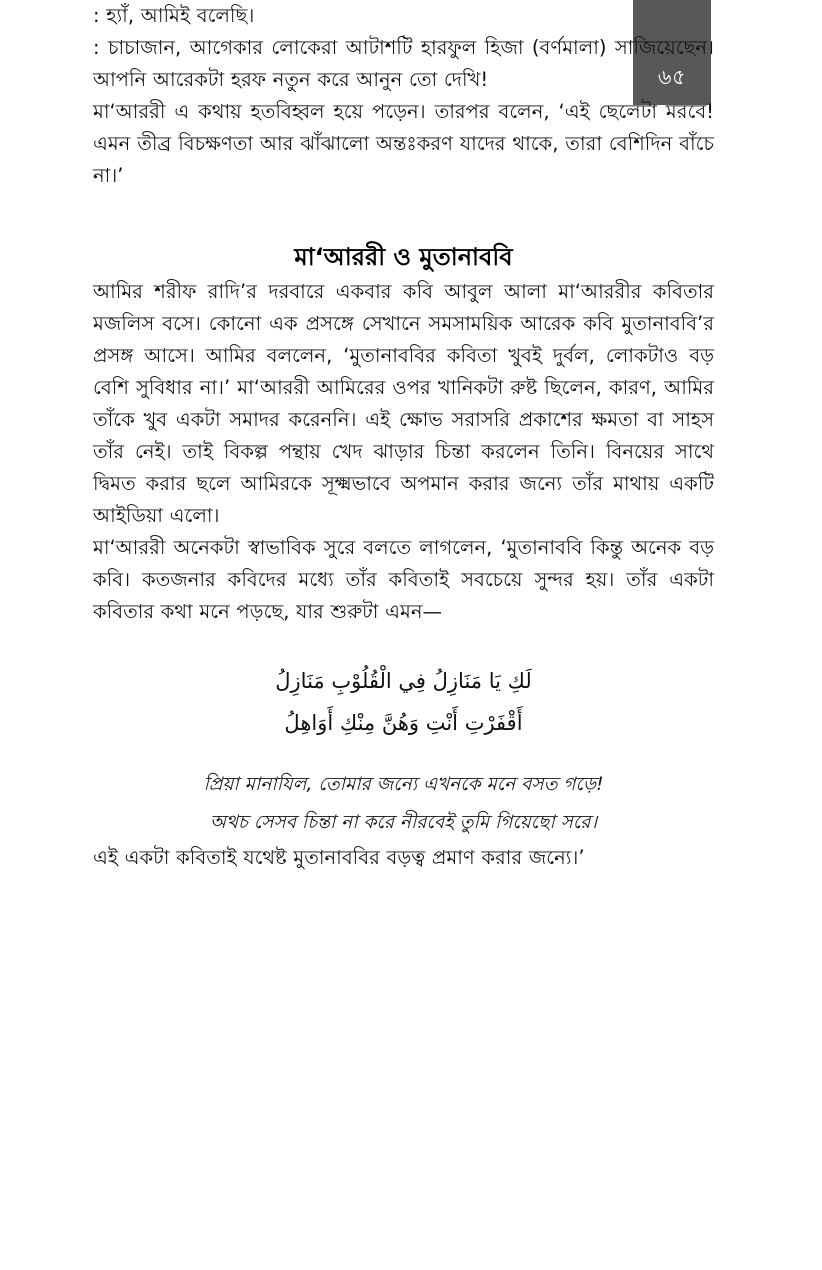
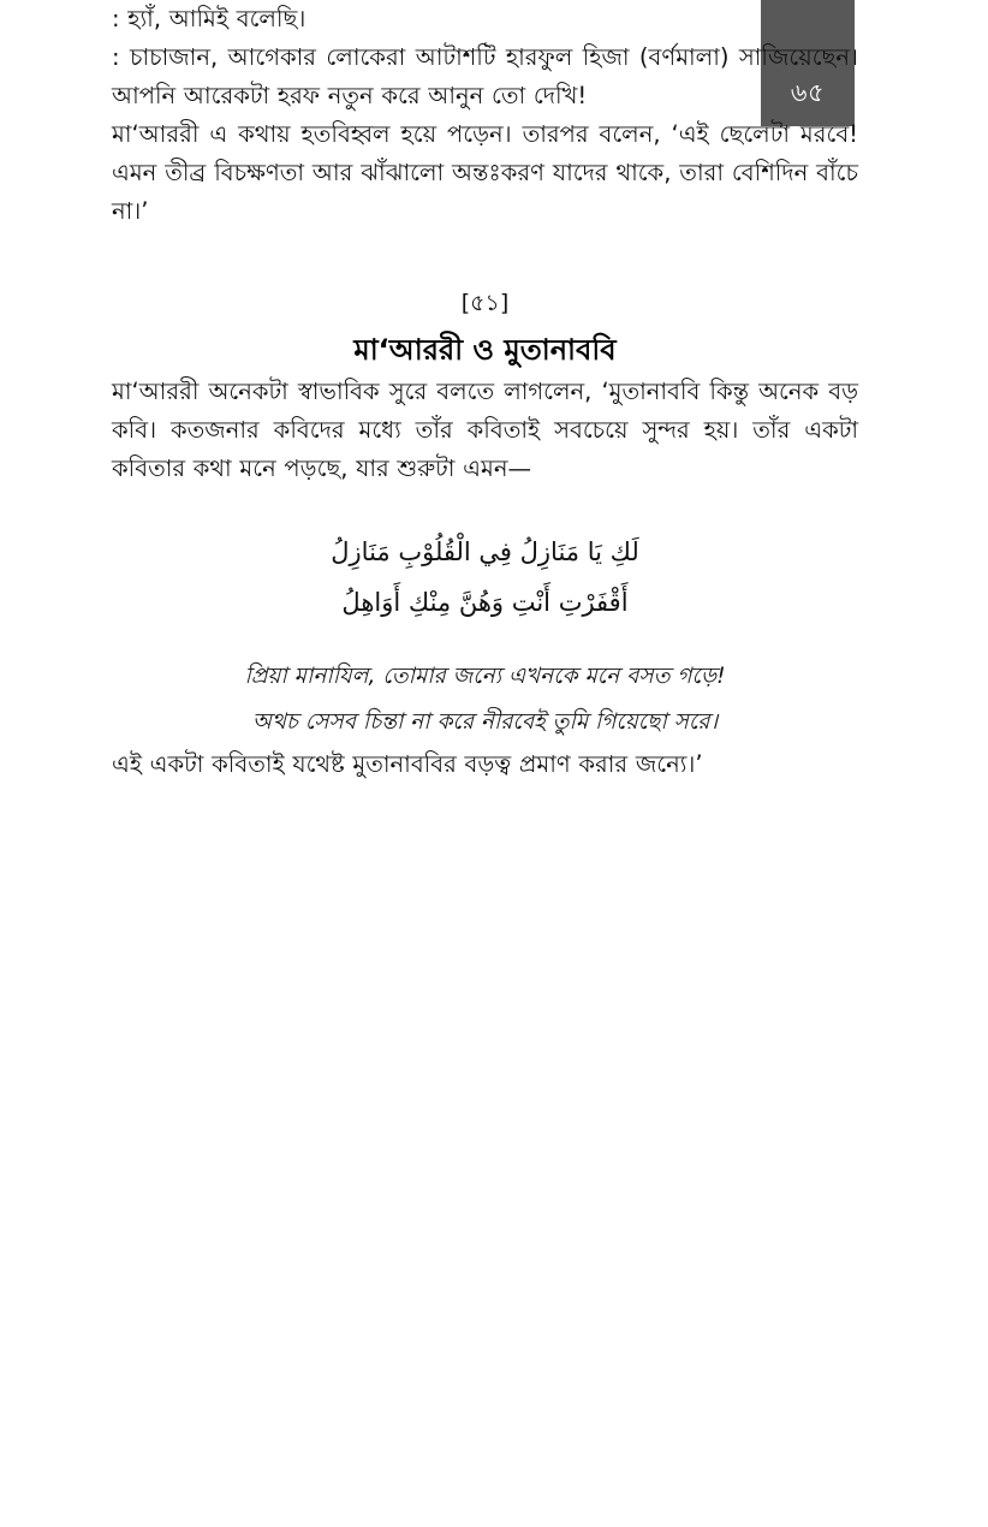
  ৬৫
  : হ্যাঁ, আমিই বলেছি।
  : চাচাজান, আগেকার লোকেরা আটাশটি হারফুল হিজা (বর্ণমালা) সাজিয়েছেন। আপনি আরেকটা হরফ নতুন করে আনুন তো দেখি!
  মা‘আররী এ কথায় হতবিহ্বল হয়ে পড়েন। তারপর বলেন, ‘এই ছেলেটা মরবে! এমন তীব্র বিচক্ষণতা আর ঝাঁঝালো অন্তঃকরণ যাদের থাকে, তারা বেশিদিন বাঁচে না।’
+ [৫১]
  মা‘আররী ও মুতানাববি
- আমির শরীফ রাদি’র দরবারে একবার কবি আবুল আলা মা‘আররীর কবিতার মজলিস বসে। কোনো এক প্রসঙ্গে সেখানে সমসাময়িক আরেক কবি মুতানাববি’র প্রসঙ্গ আসে। আমির বললেন, ‘মুতানাববির কবিতা খুবই দুর্বল, লোকটাও বড় বেশি সুবিধার না।’ মা‘আররী আমিরের ওপর খানিকটা রুষ্ট ছিলেন, কারণ, আমির তাঁকে খুব একটা সমাদর করেননি। এই ক্ষোভ সরাসরি প্রকাশের ক্ষমতা বা সাহস তাঁর নেই। তাই বিকল্প পন্থায় খেদ ঝাড়ার চিন্তা করলেন তিনি। বিনয়ের সাথে দ্বিমত করার ছলে আমিরকে সূক্ষ্মভাবে অপমান করার জন্যে তাঁর মাথায় একটি আইডিয়া এলো।
  মা‘আররী অনেকটা স্বাভাবিক সুরে বলতে লাগলেন, ‘মুতানাববি কিন্তু অনেক বড় কবি। কতজনার কবিদের মধ্যে তাঁর কবিতাই সবচেয়ে সুন্দর হয়। তাঁর একটা কবিতার কথা মনে পড়ছে, যার শুরুটা এমন—
  لَكِ يَا مَنَازِلُ فِي الْقُلُوْبِ مَنَازِلُ
  أَقْفَرْتِ أَنْتِ وَهُنَّ مِنْكِ أَوَاهِلُ
  প্রিয়া মানাযিল, তোমার জন্যে এখনকে মনে বসত গড়ে!
  অথচ সেসব চিন্তা না করে নীরবেই তুমি গিয়েছো সরে।
  এই একটা কবিতাই যথেষ্ট মুতানাববির বড়ত্ব প্রমাণ করার জন্যে।’
